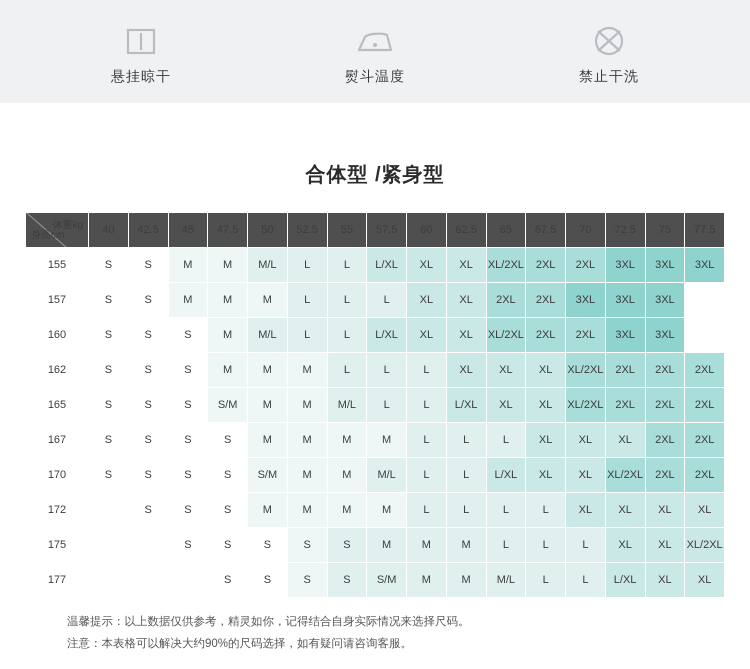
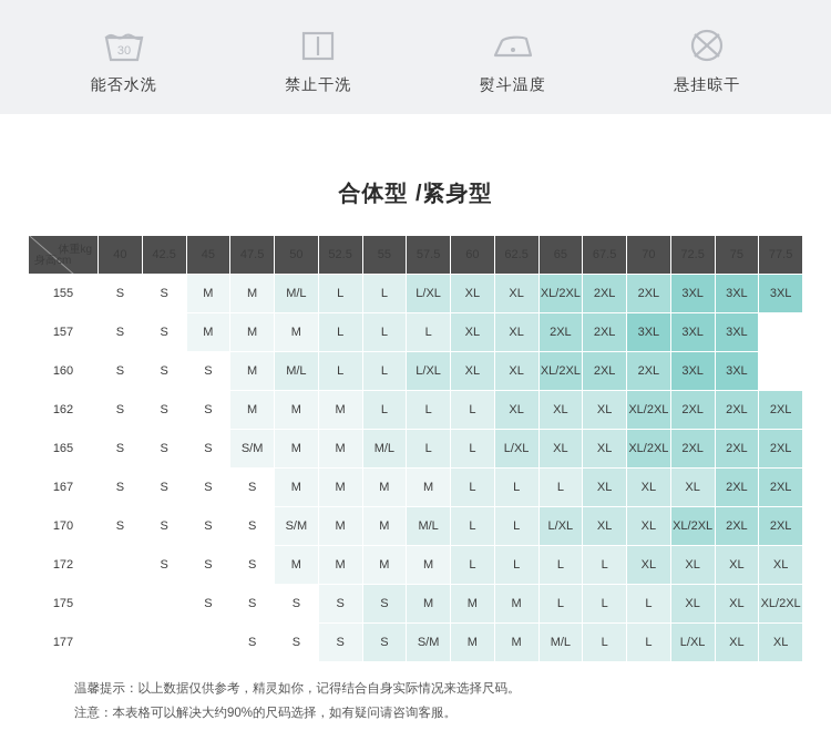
+ 30
+ 能否水洗
- 悬挂晾干
+ 禁止干洗
  熨斗温度
- 禁止干洗
+ 悬挂晾干
  合体型 /紧身型
  155	S	S	M	M	M/L	L	L	L/XL	XL	XL	XL/2XL	2XL	2XL	3XL	3XL	3XL
  157	S	S	M	M	M	L	L	L	XL	XL	2XL	2XL	3XL	3XL	3XL
  160	S	S	S	M	M/L	L	L	L/XL	XL	XL	XL/2XL	2XL	2XL	3XL	3XL
  162	S	S	S	M	M	M	L	L	L	XL	XL	XL	XL/2XL	2XL	2XL	2XL
  165	S	S	S	S/M	M	M	M/L	L	L	L/XL	XL	XL	XL/2XL	2XL	2XL	2XL
  167	S	S	S	S	M	M	M	M	L	L	L	XL	XL	XL	2XL	2XL
  170	S	S	S	S	S/M	M	M	M/L	L	L	L/XL	XL	XL	XL/2XL	2XL	2XL
  172		S	S	S	M	M	M	M	L	L	L	L	XL	XL	XL	XL
  175			S	S	S	S	S	M	M	M	L	L	L	XL	XL	XL/2XL
  177				S	S	S	S	S/M	M	M	M/L	L	L	L/XL	XL	XL
  温馨提示：以上数据仅供参考，精灵如你，记得结合自身实际情况来选择尺码。
  注意：本表格可以解决大约90%的尺码选择，如有疑问请咨询客服。
